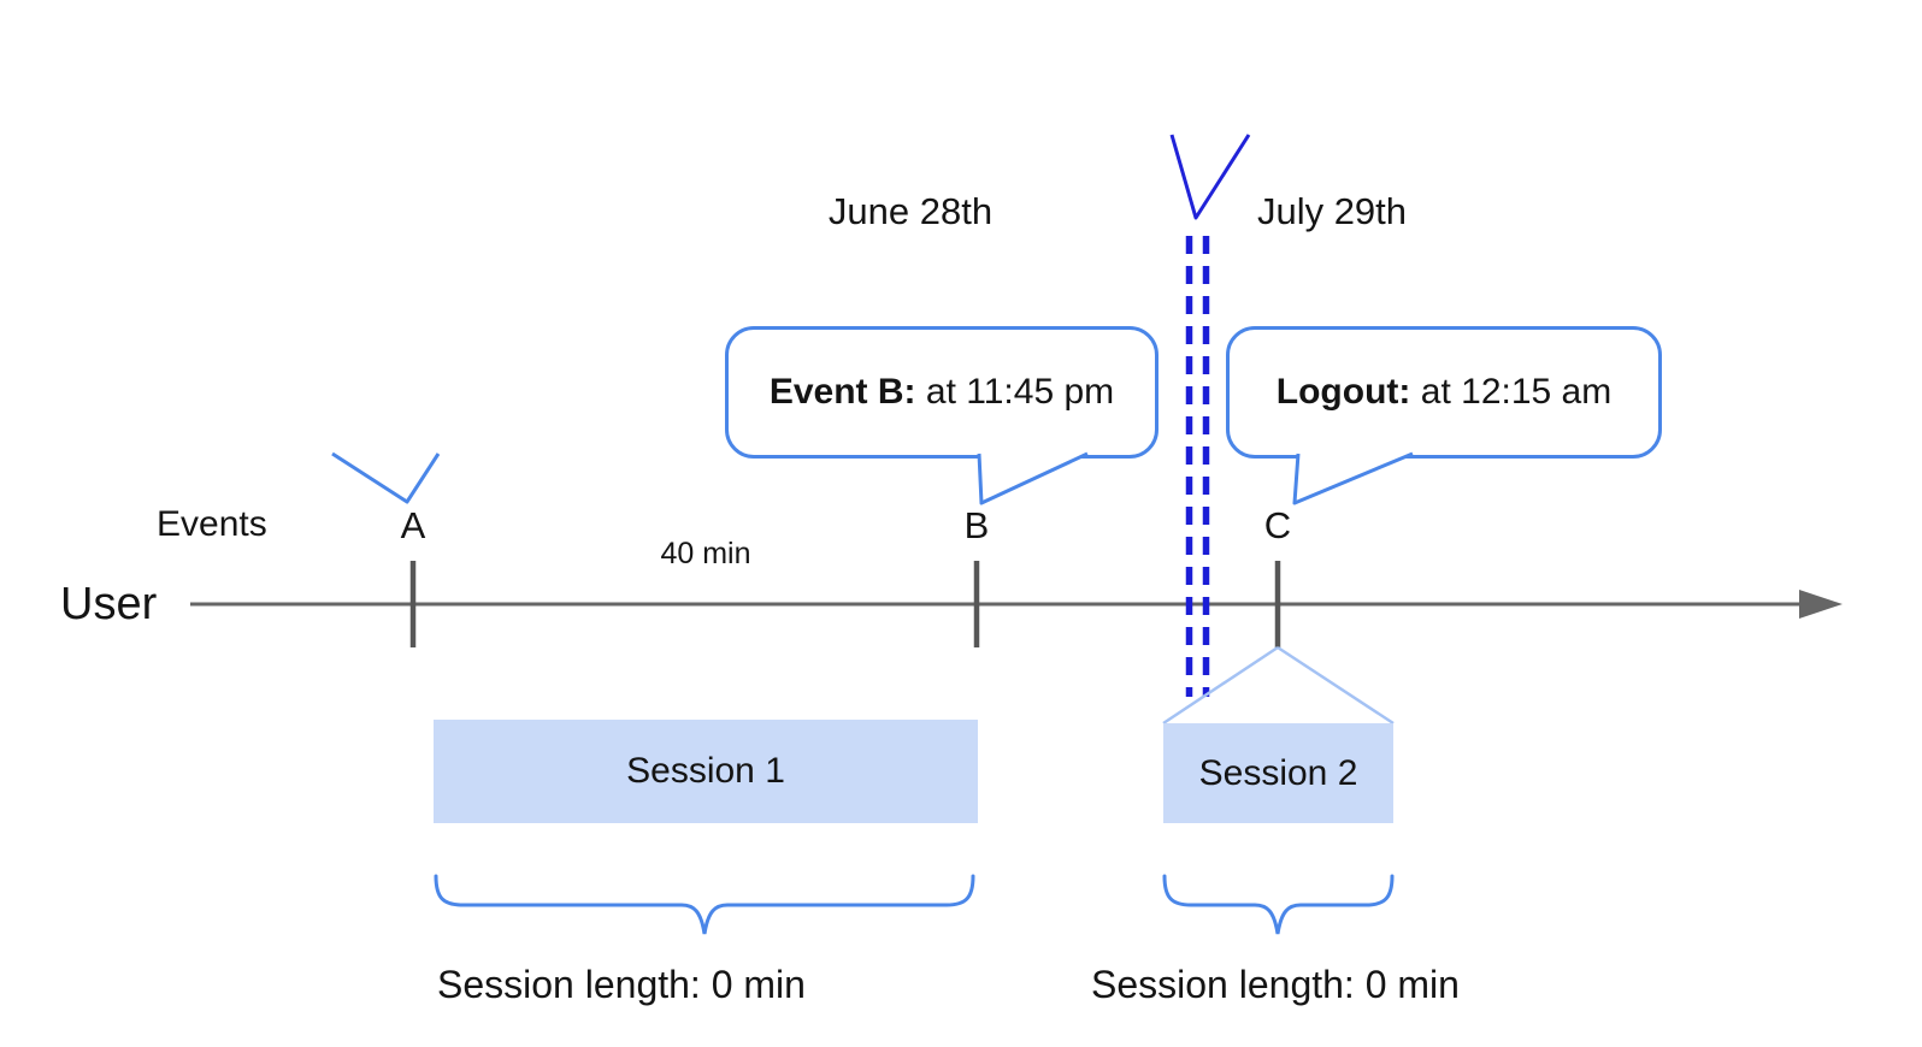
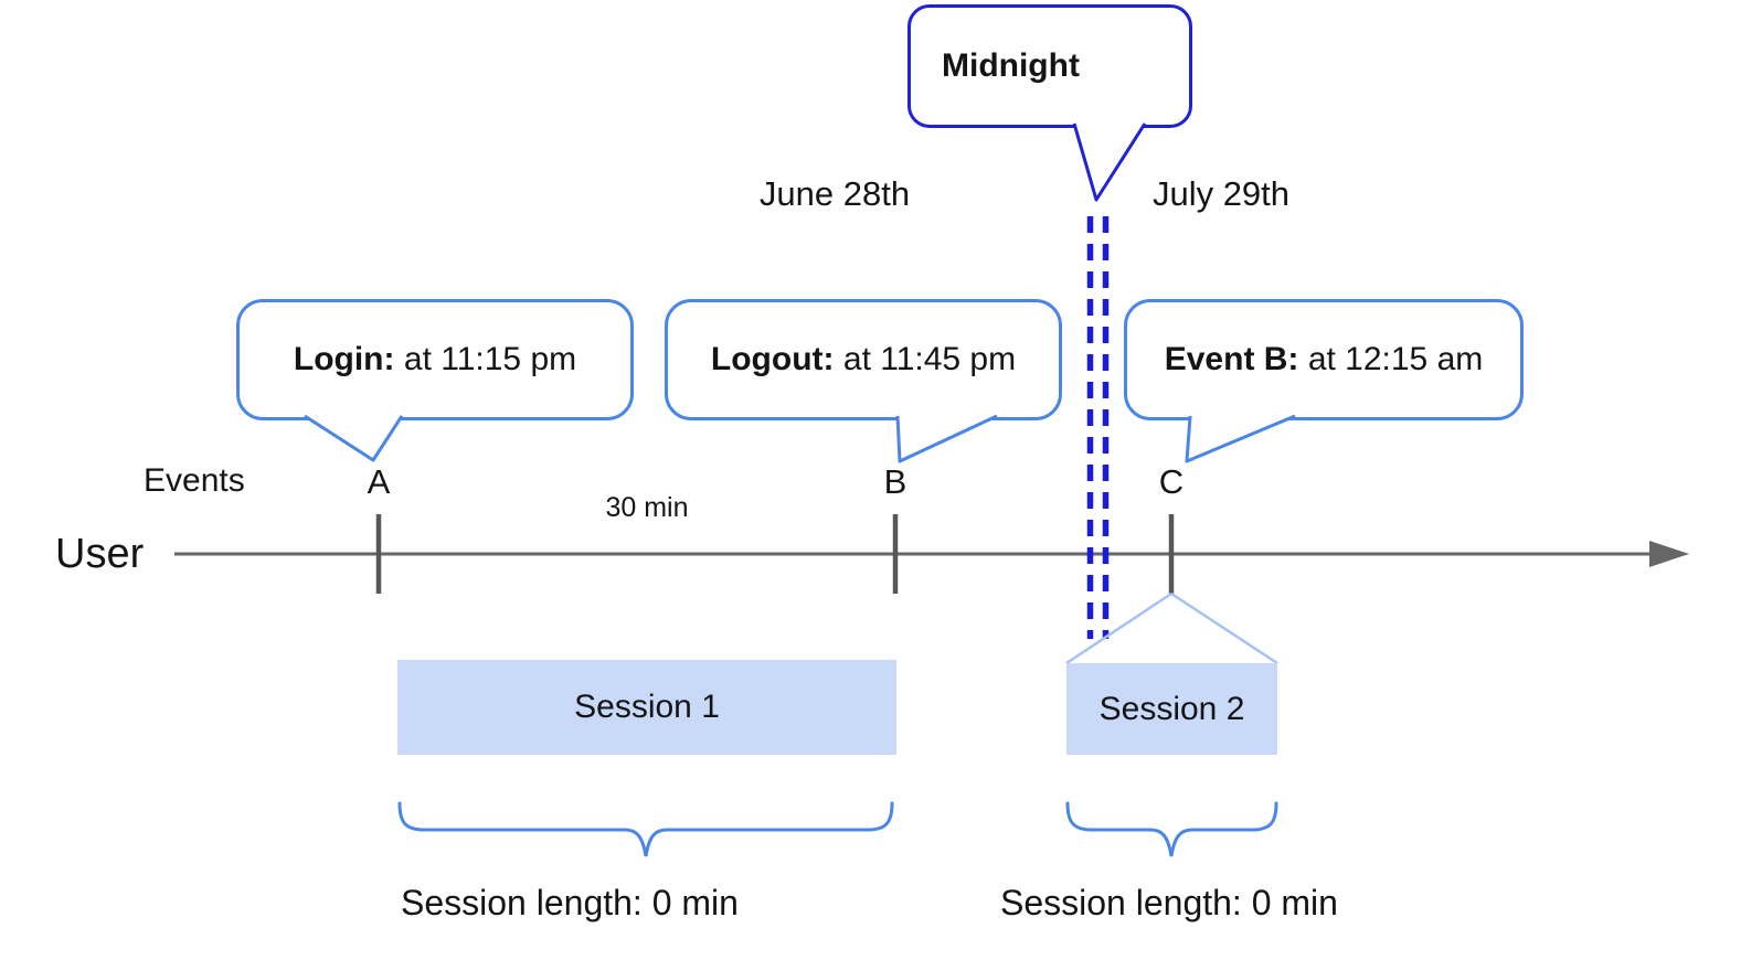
  Session 1
  Session 2
+ Midnight
+ Login:
+ at 11:15 pm
- Event B:
+ Logout:
  at 11:45 pm
- Logout:
+ Event B:
  at 12:15 am
  June 28th
  July 29th
  Events
  User
  A
  B
  C
- 40 min
+ 30 min
  Session length: 0 min
  Session length: 0 min
